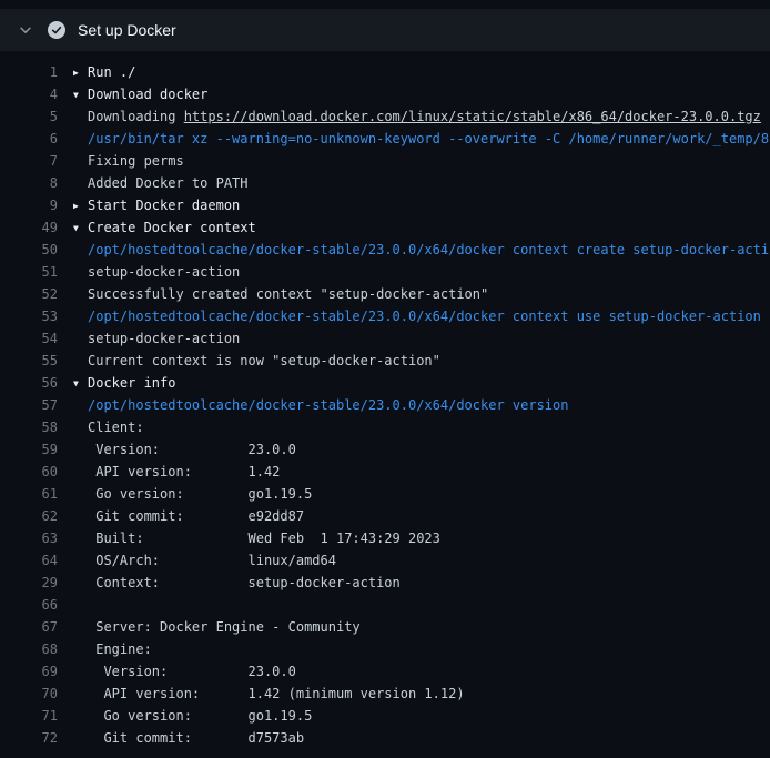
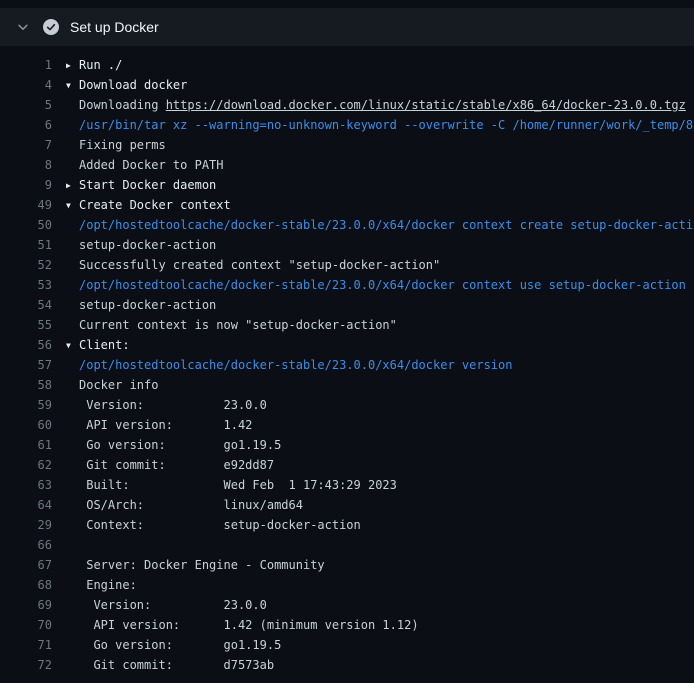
  Set up Docker
  1
  ▶ Run ./
  4
  ▼ Download docker
  5
  Downloading https://download.docker.com/linux/static/stable/x86_64/docker-23.0.0.tgz
  6
  /usr/bin/tar xz --warning=no-unknown-keyword --overwrite -C /home/runner/work/_temp/8
  7
  Fixing perms
  8
  Added Docker to PATH
  9
  ▶ Start Docker daemon
  49
  ▼ Create Docker context
  50
  /opt/hostedtoolcache/docker-stable/23.0.0/x64/docker context create setup-docker-acti
  51
  setup-docker-action
  52
  Successfully created context "setup-docker-action"
  53
  /opt/hostedtoolcache/docker-stable/23.0.0/x64/docker context use setup-docker-action
  54
  setup-docker-action
  55
  Current context is now "setup-docker-action"
  56
- ▼ Docker info
+ ▼ Client:
  57
  /opt/hostedtoolcache/docker-stable/23.0.0/x64/docker version
  58
- Client:
+ Docker info
  59
  Version: 23.0.0
  60
  API version: 1.42
  61
  Go version: go1.19.5
  62
  Git commit: e92dd87
  63
  Built: Wed Feb 1 17:43:29 2023
  64
  OS/Arch: linux/amd64
  29
  Context: setup-docker-action
  66
  67
  Server: Docker Engine - Community
  68
  Engine:
  69
  Version: 23.0.0
  70
  API version: 1.42 (minimum version 1.12)
  71
  Go version: go1.19.5
  72
  Git commit: d7573ab
